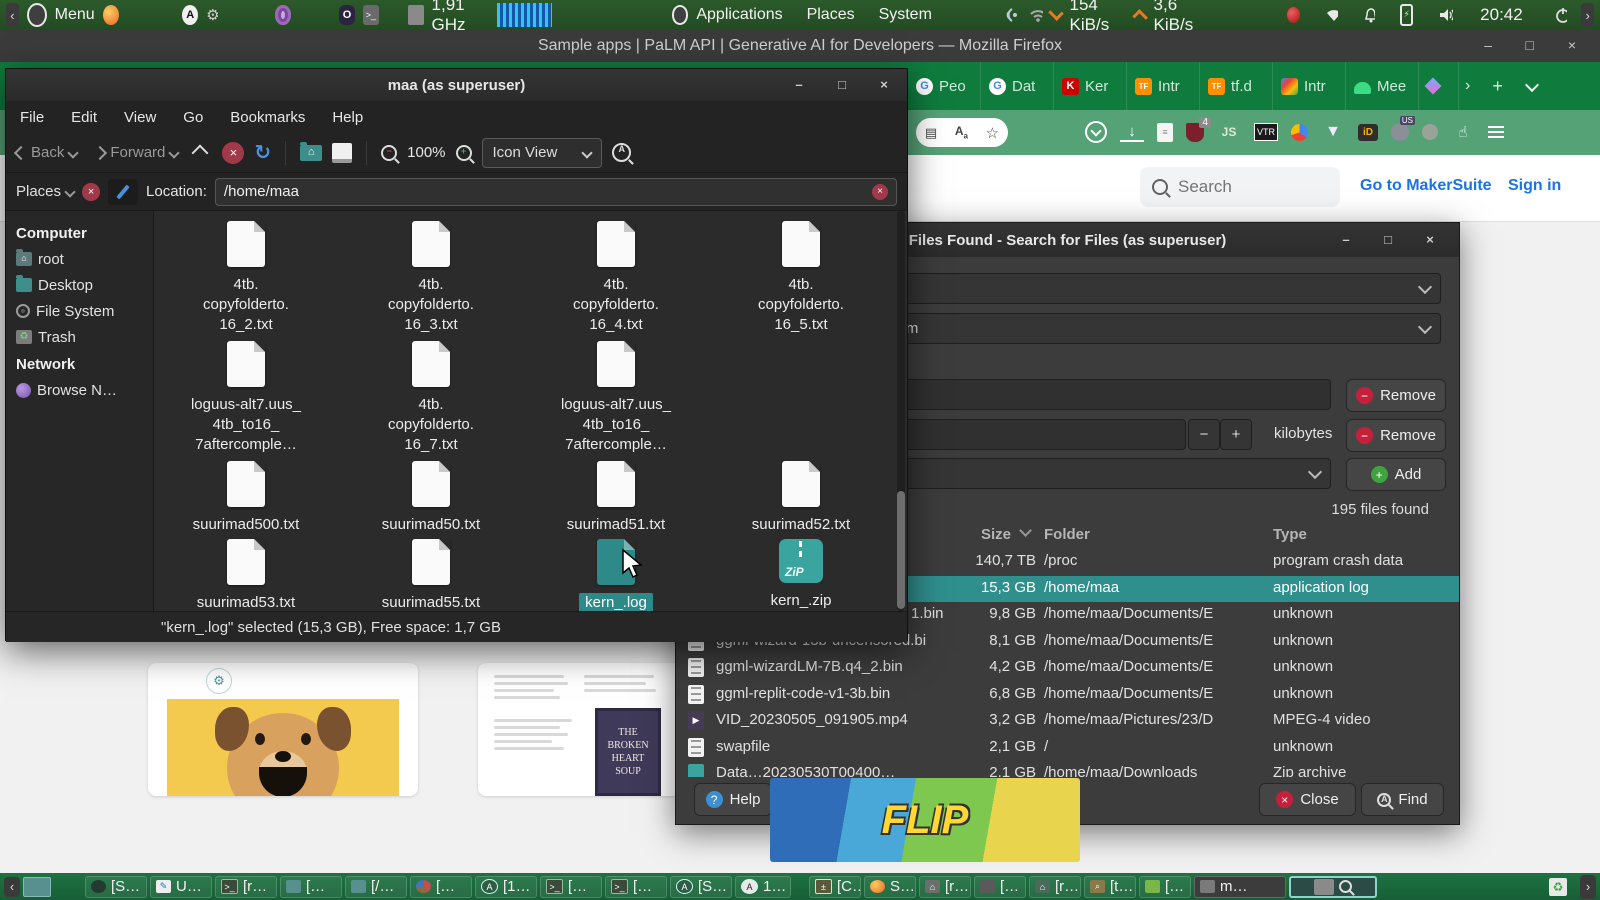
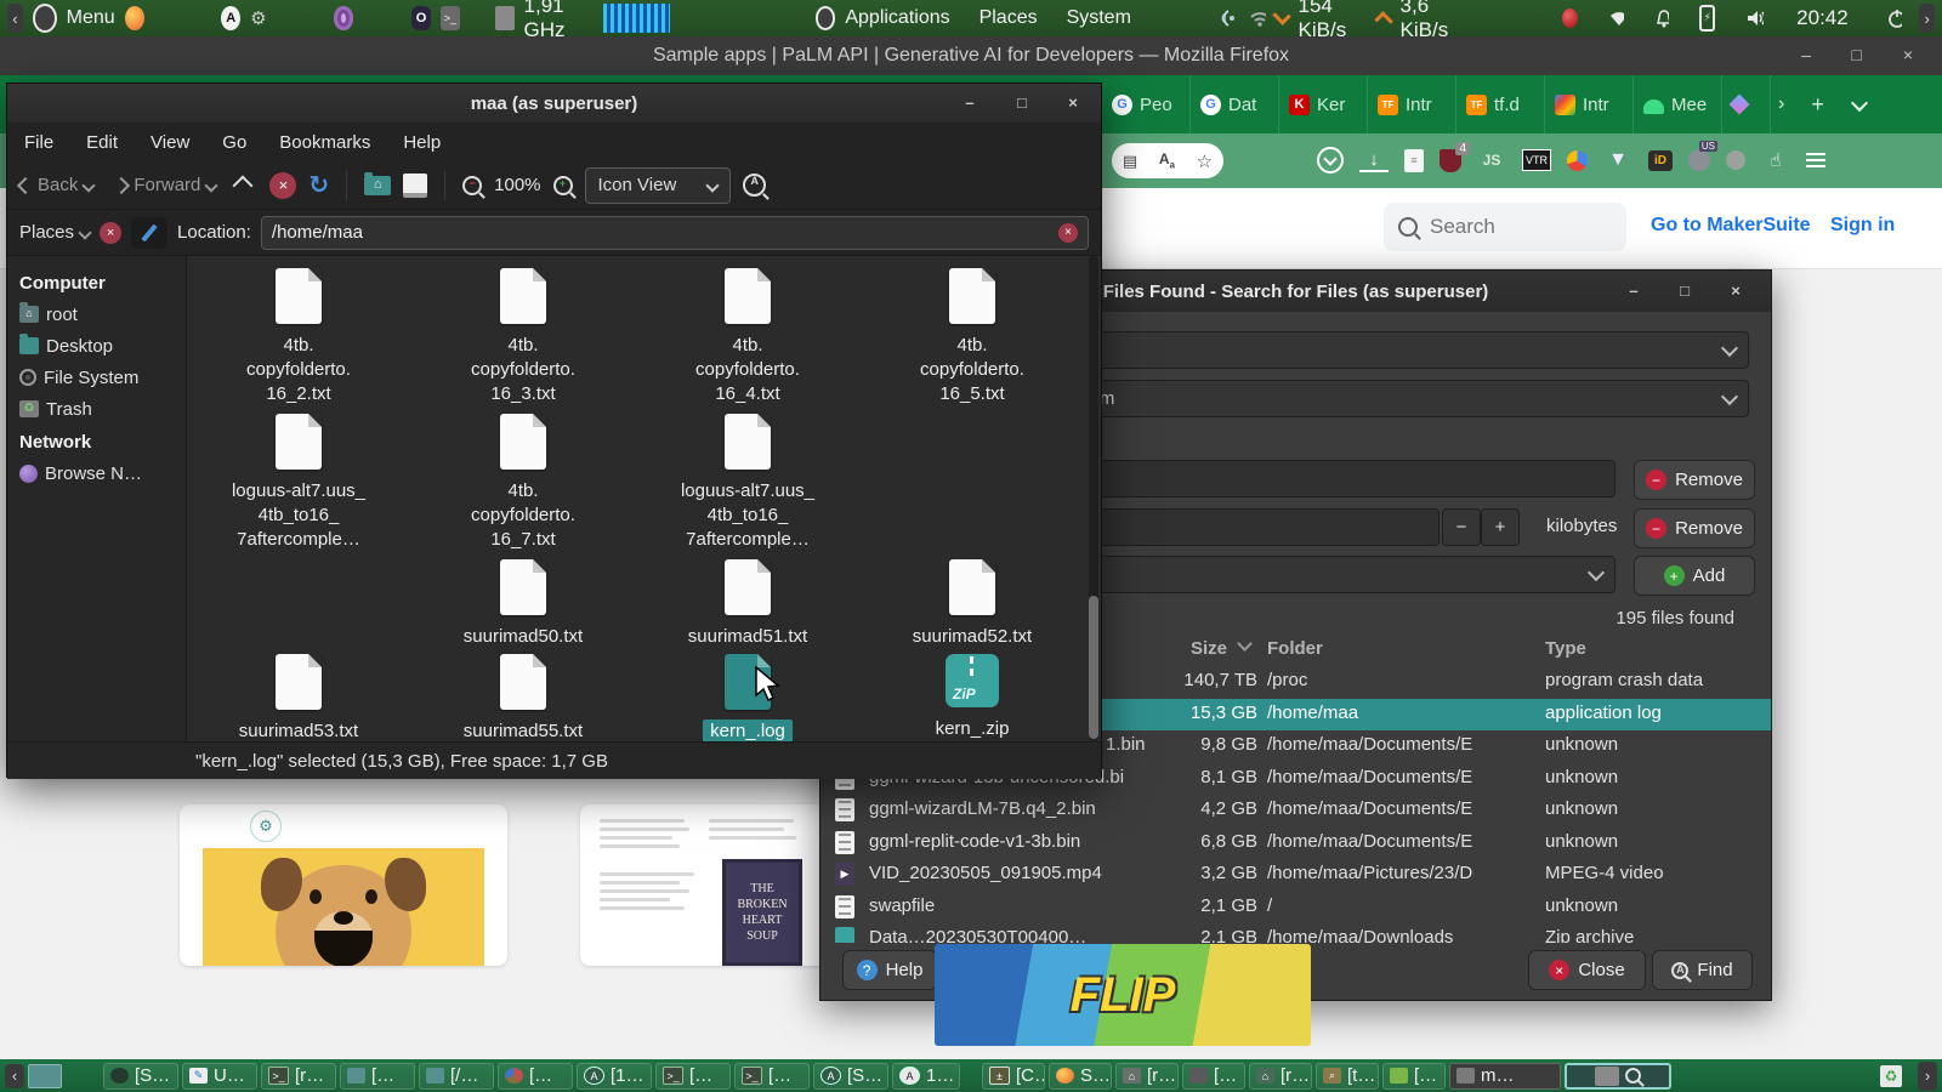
  Sample apps | PaLM API | Generative AI for Developers — Mozilla Firefox
  –
  □
  ×
  G
  Peo
  G
  Dat
  K
  Ker
  TF
  Intr
  TF
  tf.d
  Intr
  Mee
  ›
  +
  ▤
  Aa
  ☆
  ↓
  ≡
  4
  JS
  VTR
  ▼
  iD
  US
  ☝
  Search
  Go to MakerSuite
  Sign in
  ⚙
  THE BROKEN HEART SOUP
  Files Found - Search for Files (as superuser)
  –
  □
  ×
  −
  Remove
  −
  +
  kilobytes
  −
  Remove
  +
  Add
  195 files found
  Size
  Folder
  Type
  140,7 TB
  /proc
  program crash data
  15,3 GB
  /home/maa
  application log
  1.bin
  9,8 GB
  /home/maa/Documents/E
  unknown
  8,1 GB
  /home/maa/Documents/E
  unknown
  ggml-wizardLM-7B.q4_2.bin
  4,2 GB
  /home/maa/Documents/E
  unknown
  ggml-replit-code-v1-3b.bin
  6,8 GB
  /home/maa/Documents/E
  unknown
  ▶
  VID_20230505_091905.mp4
  3,2 GB
  /home/maa/Pictures/23/D
  MPEG-4 video
  swapfile
  2,1 GB
  /
  unknown
  Data…20230530T00400…
  2,1 GB
  /home/maa/Downloads
  Zip archive
  ?
  Help
  ×
  Close
  A
  Find
  FLIP
  maa (as superuser)
  –
  □
  ×
  File
  Edit
  View
  Go
  Bookmarks
  Help
  Back
  Forward
  ×
  ↻
  ⌂
  −
  100%
  +
  Icon View
  A
  Places
  ×
  Location:
  /home/maa
  ×
  Computer
  ⌂
  root
  Desktop
  File System
  ♻
  Trash
  Network
  Browse N…
  4tb.
  copyfolderto.
  16_2.txt
  4tb.
  copyfolderto.
  16_3.txt
  4tb.
  copyfolderto.
  16_4.txt
  4tb.
  copyfolderto.
  16_5.txt
  loguus-alt7.uus_
  4tb_to16_
  7aftercomple…
  4tb.
  copyfolderto.
  16_7.txt
  loguus-alt7.uus_
  4tb_to16_
  7aftercomple…
- suurimad500.txt
  suurimad50.txt
  suurimad51.txt
  suurimad52.txt
  suurimad53.txt
  suurimad55.txt
  kern_.log
  kern_.zip
  "kern_.log" selected (15,3 GB), Free space: 1,7 GB
  ‹
  Menu
  A
  ⚙
  O
  >_
  1,91 GHz
  Applications
  Places
  System
  154 KiB/s
  3,6 KiB/s
  ⚡
  20:42
  ›
  ‹
  [S…
  ✎
  U…
  >_
  [r…
  […
  [/…
  […
  A
  [1…
  >_
  […
  >_
  […
  A
  [S…
  A
  1…
  ±
  [C…
  S…
  ⌂
  [r…
  […
  ⌂
  [r…
  ⌕
  [t…
  […
  m…
  ♻
  ›
